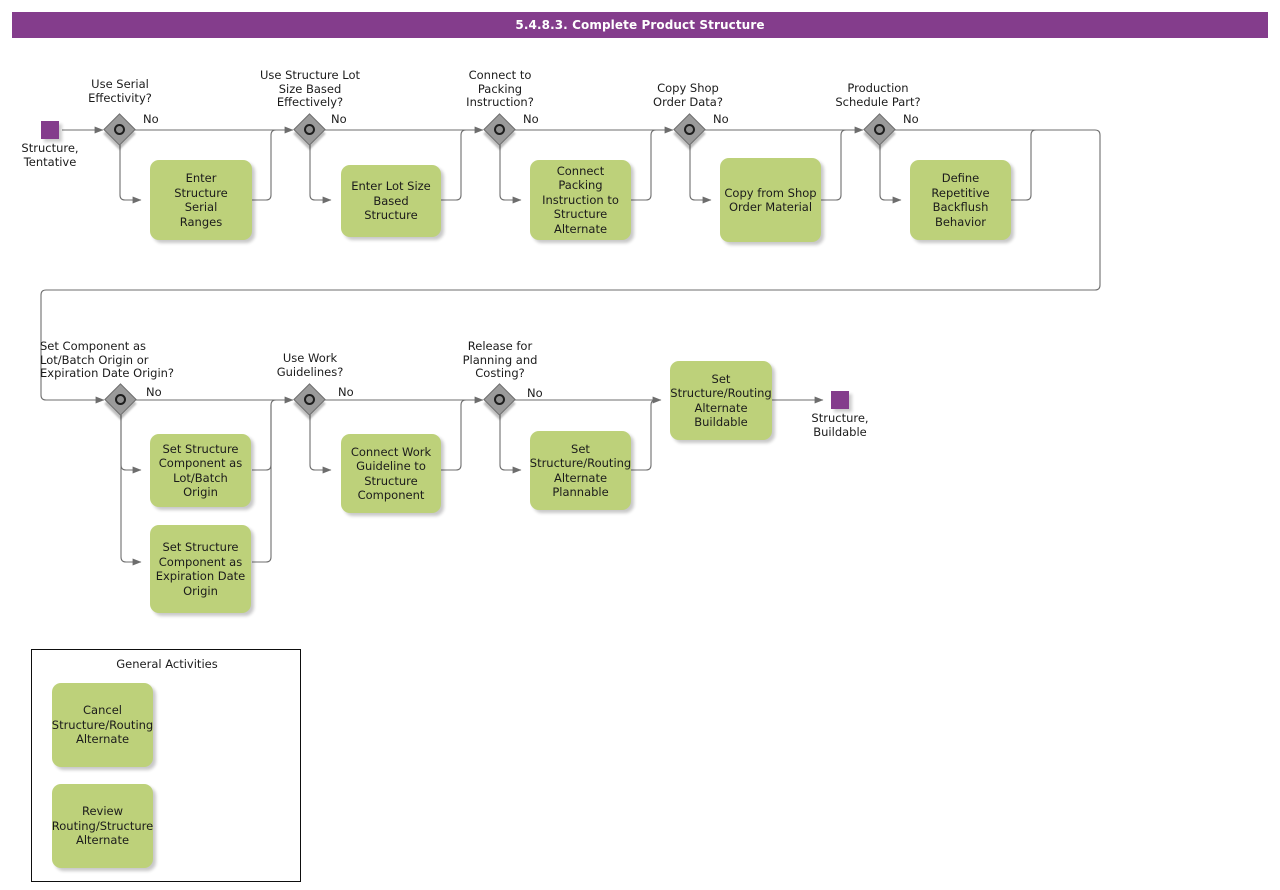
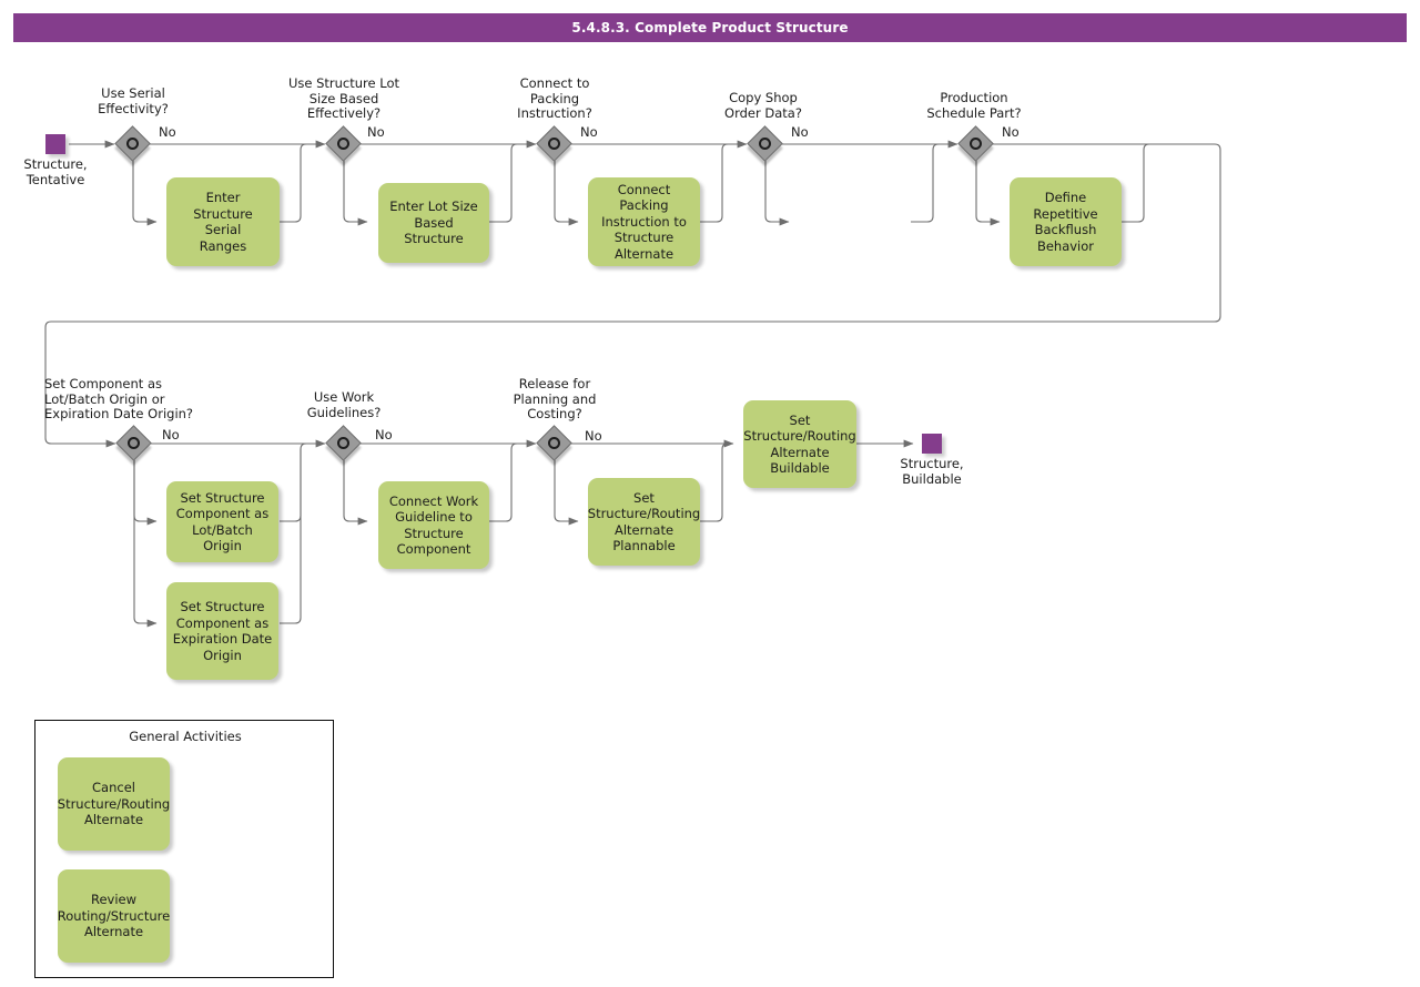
  5.4.8.3. Complete Product Structure
  Structure,
  Tentative
  Use Serial
  Effectivity?
  No
  Enter
  Structure
  Serial
  Ranges
  Use Structure Lot
  Size Based
  Effectively?
  No
  Enter Lot Size
  Based
  Structure
  Connect to
  Packing
  Instruction?
  No
  Connect Packing
  Instruction to
  Structure
  Alternate
  Copy Shop
  Order Data?
  No
- Copy from Shop
- Order Material
  Production
  Schedule Part?
  No
  Define
  Repetitive
  Backflush
  Behavior
  Set Component as
  Lot/Batch Origin or
  Expiration Date Origin?
  No
  Set Structure
  Component as
  Lot/Batch
  Origin
  Set Structure
  Component as
  Expiration Date
  Origin
  Use Work
  Guidelines?
  No
  Connect Work
  Guideline to
  Structure
  Component
  Release for
  Planning and
  Costing?
  No
  Set
  Structure/Routing
  Alternate
  Plannable
  Set
  Structure/Routing
  Alternate
  Buildable
  Structure,
  Buildable
  General Activities
  Cancel
  Structure/Routing
  Alternate
  Review
  Routing/Structure
  Alternate
